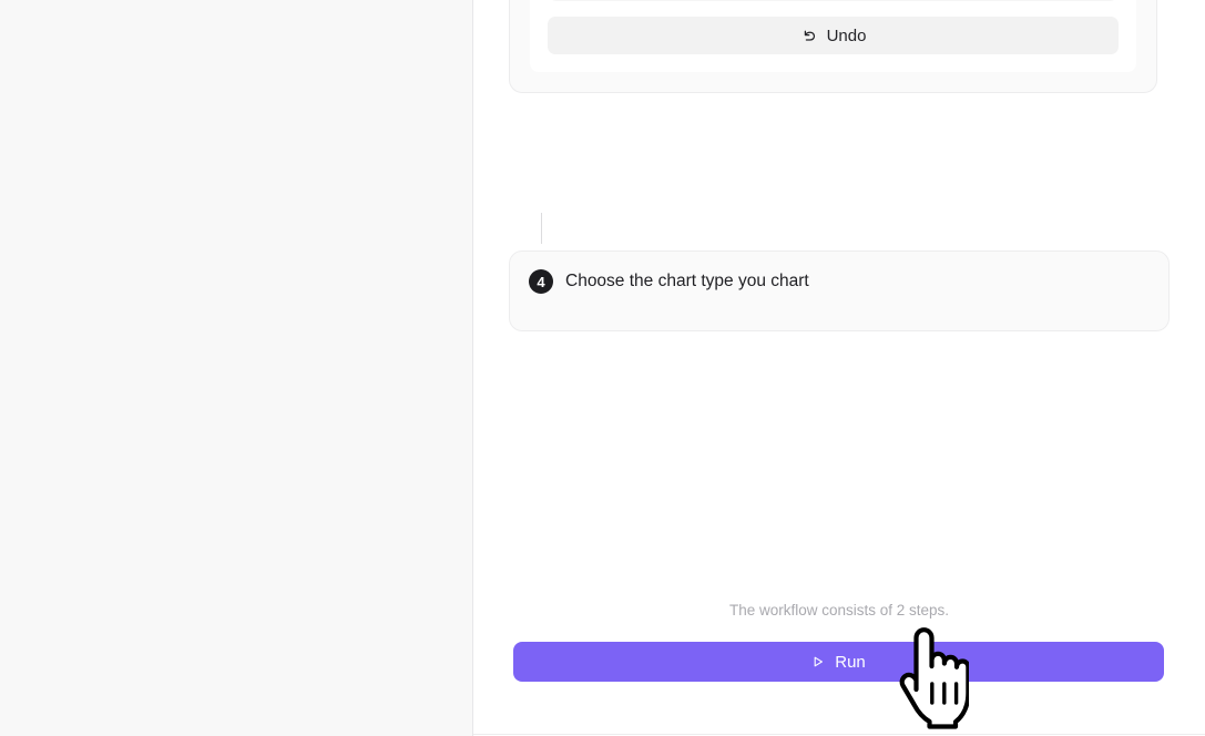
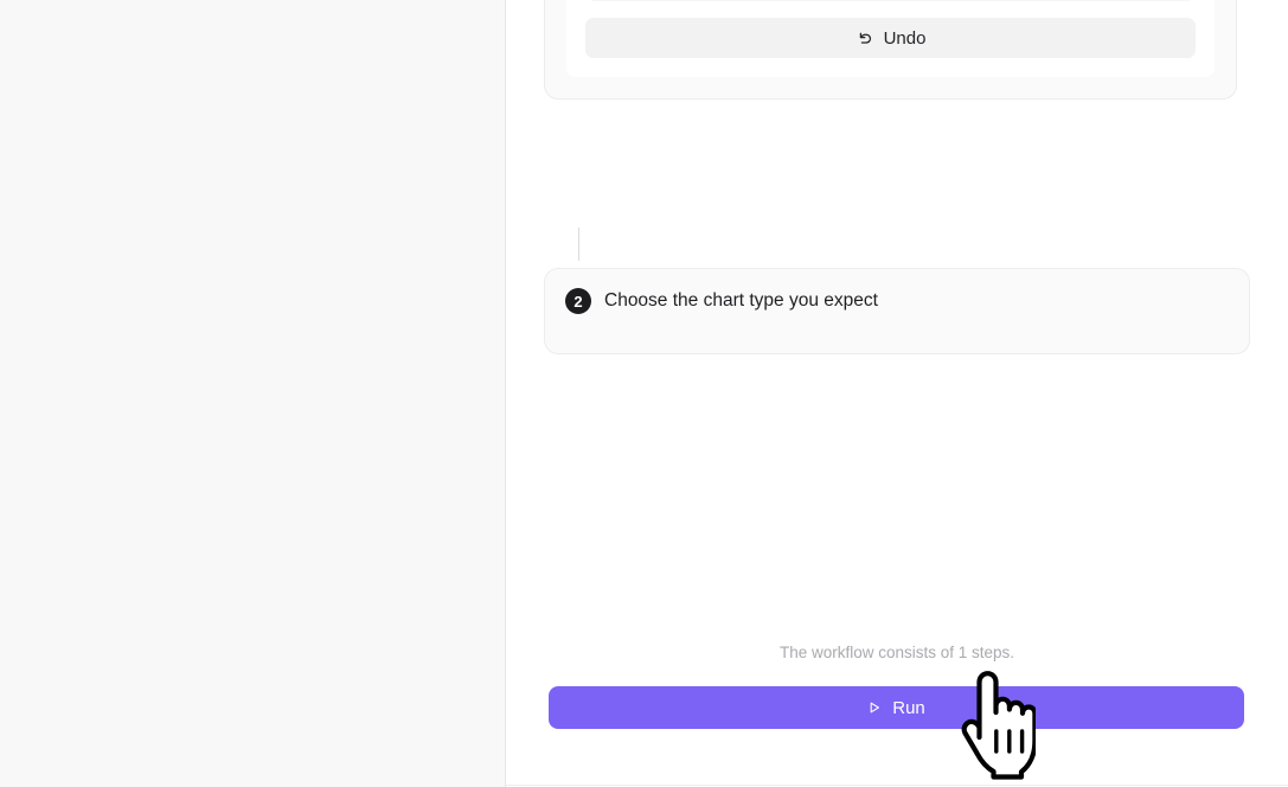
  Undo
- 4
+ 2
- Choose the chart type you chart
+ Choose the chart type you expect
- The workflow consists of 2 steps.
+ The workflow consists of 1 steps.
  Run
